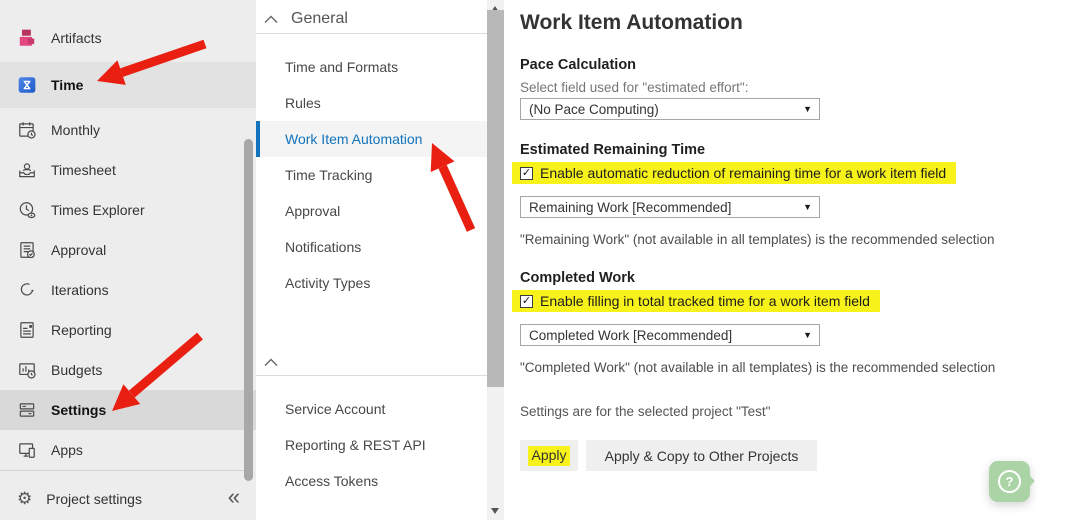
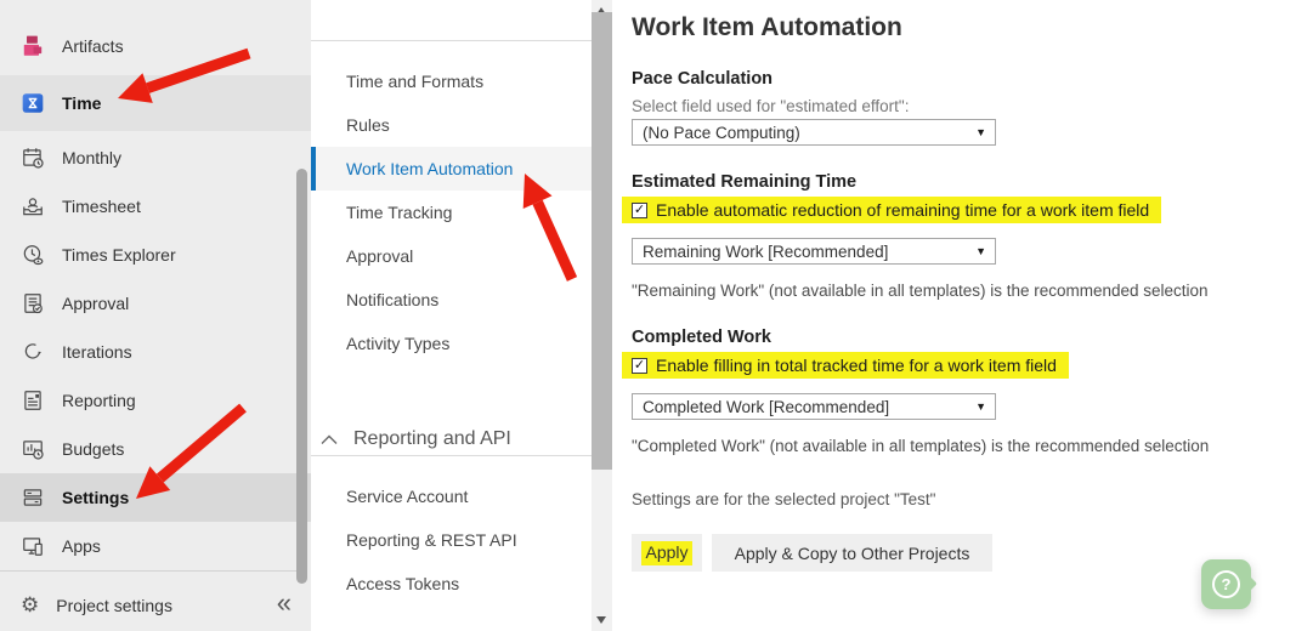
  Artifacts
  Time
  Monthly
  Timesheet
  Times Explorer
  Approval
  Iterations
  Reporting
  Budgets
  Settings
  Apps
  ⚙
  Project settings
  «
- General
  Time and Formats
  Rules
  Work Item Automation
  Time Tracking
  Approval
  Notifications
  Activity Types
+ Reporting and API
  Service Account
  Reporting & REST API
  Access Tokens
  Work Item Automation
  Pace Calculation
  Select field used for "estimated effort":
  (No Pace Computing)
  ▼
  Estimated Remaining Time
  ✓
  Enable automatic reduction of remaining time for a work item field
  Remaining Work [Recommended]
  ▼
  "Remaining Work" (not available in all templates) is the recommended selection
  Completed Work
  ✓
  Enable filling in total tracked time for a work item field
  Completed Work [Recommended]
  ▼
  "Completed Work" (not available in all templates) is the recommended selection
  Settings are for the selected project "Test"
  Apply
  Apply & Copy to Other Projects
  ?
